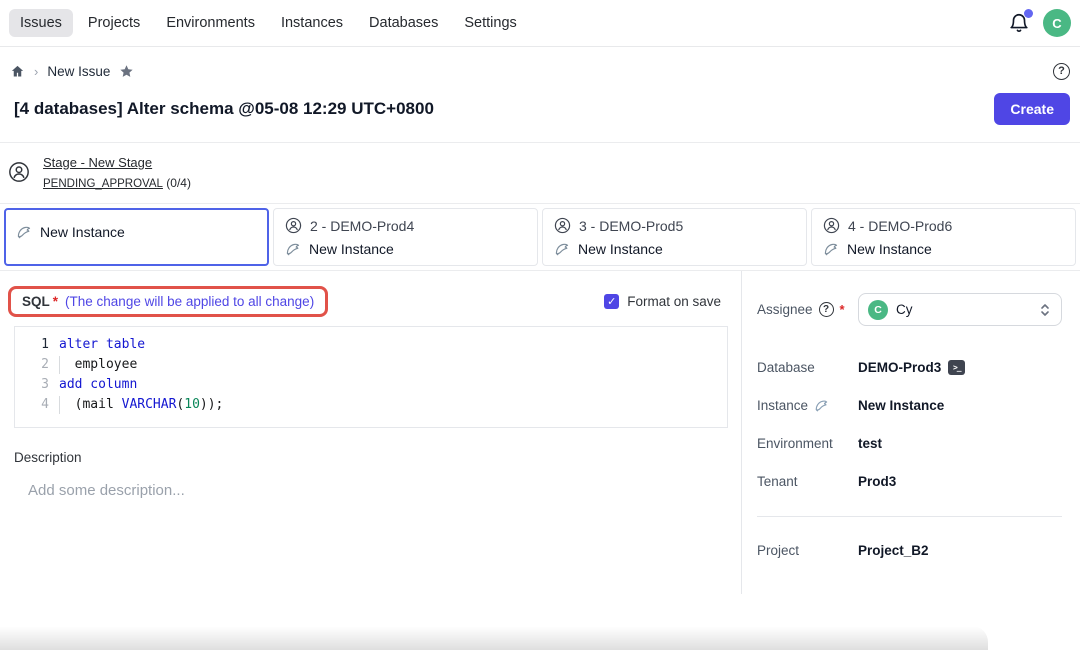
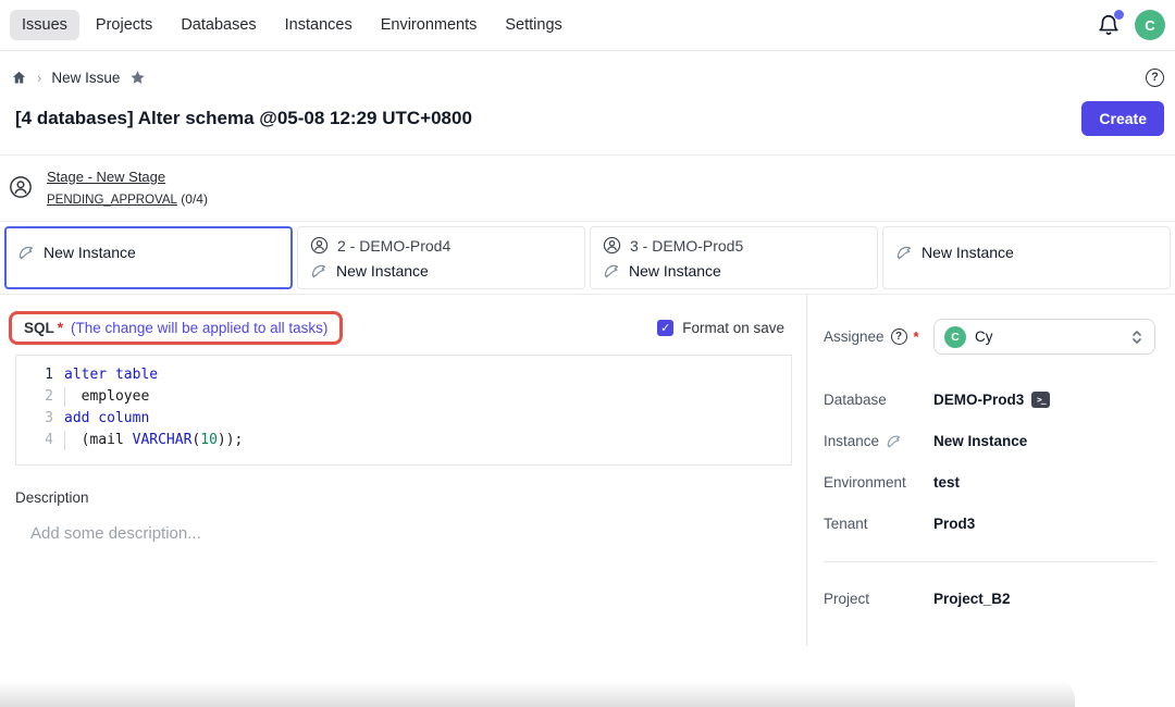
  Issues
  Projects
- Environments
+ Databases
  Instances
- Databases
+ Environments
  Settings
  C
  ›
  New Issue
  ?
  [4 databases] Alter schema @05-08 12:29 UTC+0800
  Create
  Stage - New Stage
  PENDING_APPROVAL (0/4)
  New Instance
  2 - DEMO-Prod4
  New Instance
  3 - DEMO-Prod5
  New Instance
- 4 - DEMO-Prod6
  New Instance
  SQL
  *
- (The change will be applied to all change)
+ (The change will be applied to all tasks)
  ✓
  Format on save
  1
  alter table
  2
  employee
  3
  add column
  4
  (mail VARCHAR(10));
  Description
  Add some description...
  Assignee
  ?
  *
  C
  Cy
  Database
  DEMO-Prod3
  >_
  Instance
  New Instance
  Environment
  test
  Tenant
  Prod3
  Project
  Project_B2
